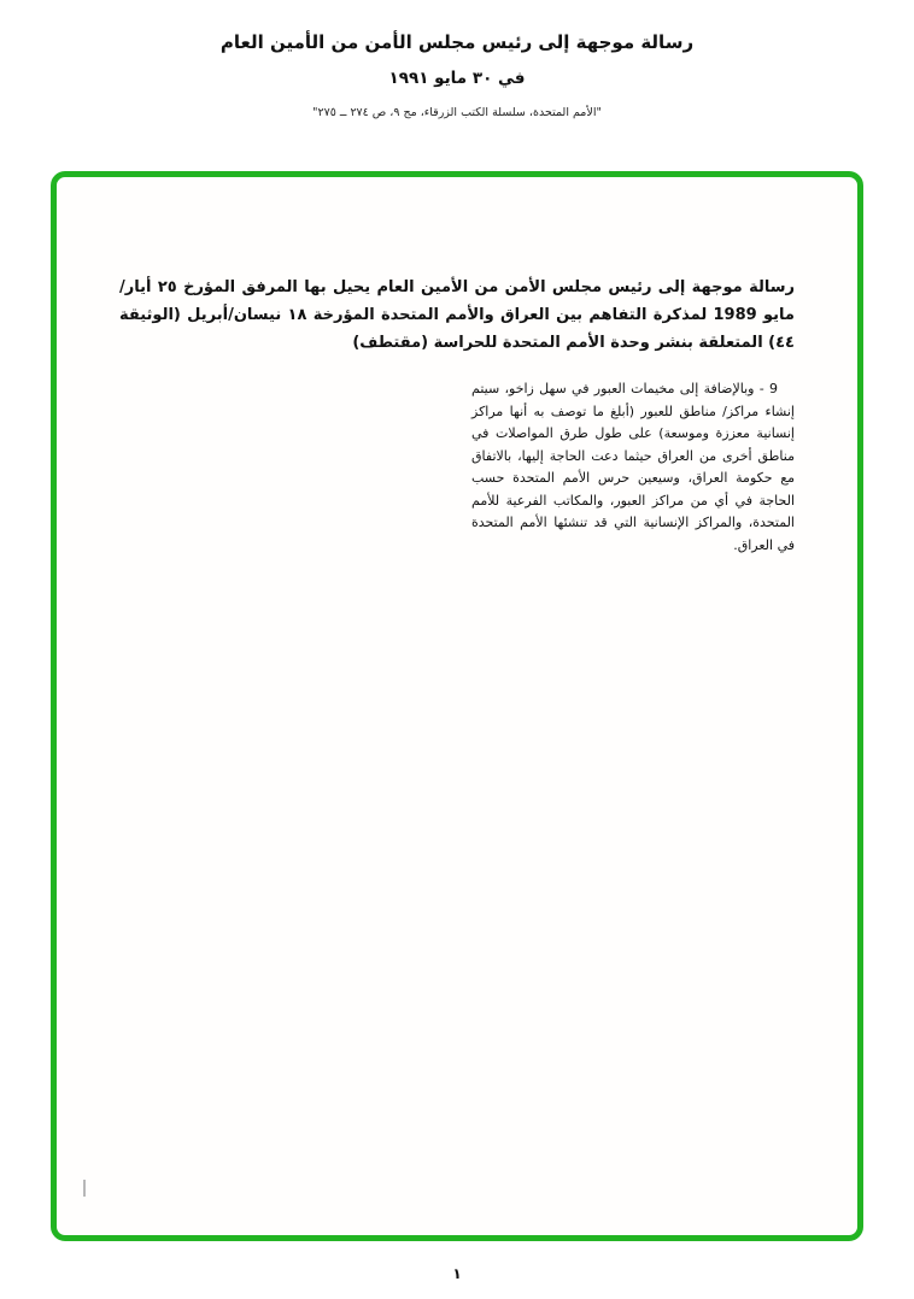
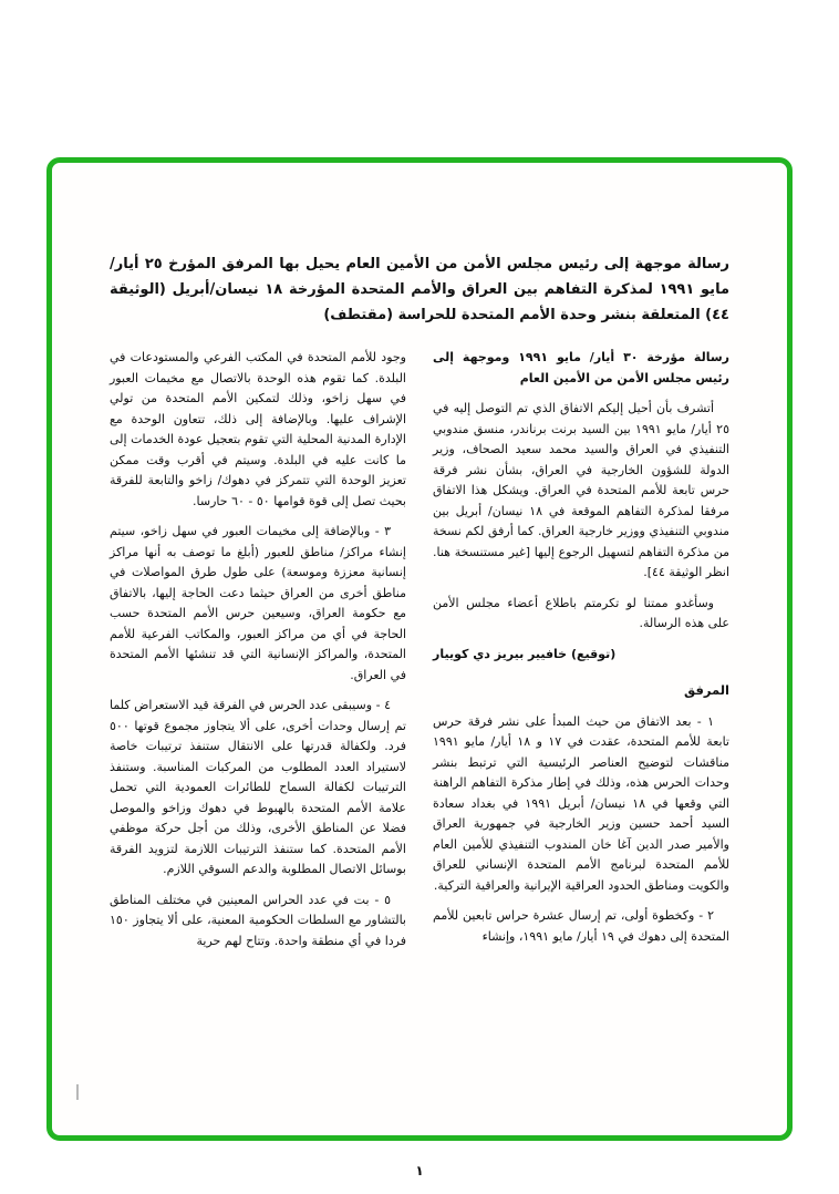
- رسالة موجهة إلى رئيس مجلس الأمن من الأمين العام
- في ٣٠ مايو ١٩٩١
- "الأمم المتحدة، سلسلة الكتب الزرقاء، مج ٩، ص ٢٧٤ ــ ٢٧٥"
- رسالة موجهة إلى رئيس مجلس الأمن من الأمين العام يحيل بها المرفق المؤرخ ٢٥ أيار/ مايو 1989 لمذكرة التفاهم بين العراق والأمم المتحدة المؤرخة ١٨ نيسان/أبريل (الوثيقة ٤٤) المتعلقة بنشر وحدة الأمم المتحدة للحراسة (مقتطف)
+ رسالة موجهة إلى رئيس مجلس الأمن من الأمين العام يحيل بها المرفق المؤرخ ٢٥ أيار/ مايو ١٩٩١ لمذكرة التفاهم بين العراق والأمم المتحدة المؤرخة ١٨ نيسان/أبريل (الوثيقة ٤٤) المتعلقة بنشر وحدة الأمم المتحدة للحراسة (مقتطف)
+ رسالة مؤرخة ٣٠ أيار/ مايو ١٩٩١ وموجهة إلى رئيس مجلس الأمن من الأمين العام
+ أتشرف بأن أحيل إليكم الاتفاق الذي تم التوصل إليه في ٢٥ أيار/ مايو ١٩٩١ بين السيد برنت برناندر، منسق مندوبي التنفيذي في العراق والسيد محمد سعيد الصحاف، وزير الدولة للشؤون الخارجية في العراق، بشأن نشر فرقة حرس تابعة للأمم المتحدة في العراق. ويشكل هذا الاتفاق مرفقا لمذكرة التفاهم الموقعة في ١٨ نيسان/ أبريل بين مندوبي التنفيذي ووزير خارجية العراق. كما أرفق لكم نسخة من مذكرة التفاهم لتسهيل الرجوع إليها [غير مستنسخة هنا. انظر الوثيقة ٤٤].
+ وسأغدو ممتنا لو تكرمتم باطلاع أعضاء مجلس الأمن على هذه الرسالة.
+ (توقيع) خافيير بيريز دي كوييار
+ المرفق
+ ١ - بعد الاتفاق من حيث المبدأ على نشر فرقة حرس تابعة للأمم المتحدة، عقدت في ١٧ و ١٨ أيار/ مايو ١٩٩١ مناقشات لتوضيح العناصر الرئيسية التي ترتبط بنشر وحدات الحرس هذه، وذلك في إطار مذكرة التفاهم الراهنة التي وقعها في ١٨ نيسان/ أبريل ١٩٩١ في بغداد سعادة السيد أحمد حسين وزير الخارجية في جمهورية العراق والأمير صدر الدين آغا خان المندوب التنفيذي للأمين العام للأمم المتحدة لبرنامج الأمم المتحدة الإنساني للعراق والكويت ومناطق الحدود العراقية الإيرانية والعراقية التركية.
+ ٢ - وكخطوة أولى، تم إرسال عشرة حراس تابعين للأمم المتحدة إلى دهوك في ١٩ أيار/ مايو ١٩٩١، وإنشاء
+ وجود للأمم المتحدة في المكتب الفرعي والمستودعات في البلدة. كما تقوم هذه الوحدة بالاتصال مع مخيمات العبور في سهل زاخو، وذلك لتمكين الأمم المتحدة من تولي الإشراف عليها. وبالإضافة إلى ذلك، تتعاون الوحدة مع الإدارة المدنية المحلية التي تقوم بتعجيل عودة الخدمات إلى ما كانت عليه في البلدة. وسيتم في أقرب وقت ممكن تعزيز الوحدة التي تتمركز في دهوك/ زاخو والتابعة للفرقة بحيث تصل إلى قوة قوامها ٥٠ - ٦٠ حارسا.
- 9 - وبالإضافة إلى مخيمات العبور في سهل زاخو، سيتم إنشاء مراكز/ مناطق للعبور (أبلغ ما توصف به أنها مراكز إنسانية معززة وموسعة) على طول طرق المواصلات في مناطق أخرى من العراق حيثما دعت الحاجة إليها، بالاتفاق مع حكومة العراق، وسيعين حرس الأمم المتحدة حسب الحاجة في أي من مراكز العبور، والمكاتب الفرعية للأمم المتحدة، والمراكز الإنسانية التي قد تنشئها الأمم المتحدة في العراق.
+ ٣ - وبالإضافة إلى مخيمات العبور في سهل زاخو، سيتم إنشاء مراكز/ مناطق للعبور (أبلغ ما توصف به أنها مراكز إنسانية معززة وموسعة) على طول طرق المواصلات في مناطق أخرى من العراق حيثما دعت الحاجة إليها، بالاتفاق مع حكومة العراق، وسيعين حرس الأمم المتحدة حسب الحاجة في أي من مراكز العبور، والمكاتب الفرعية للأمم المتحدة، والمراكز الإنسانية التي قد تنشئها الأمم المتحدة في العراق.
+ ٤ - وسيبقى عدد الحرس في الفرقة قيد الاستعراض كلما تم إرسال وحدات أخرى، على ألا يتجاوز مجموع قوتها ٥٠٠ فرد. ولكفالة قدرتها على الانتقال ستنفذ ترتيبات خاصة لاستيراد العدد المطلوب من المركبات المناسبة. وستنفذ الترتيبات لكفالة السماح للطائرات العمودية التي تحمل علامة الأمم المتحدة بالهبوط في دهوك وزاخو والموصل فضلا عن المناطق الأخرى، وذلك من أجل حركة موظفي الأمم المتحدة. كما ستنفذ الترتيبات اللازمة لتزويد الفرقة بوسائل الاتصال المطلوبة والدعم السوقي اللازم.
+ ٥ - بت في عدد الحراس المعينين في مختلف المناطق بالتشاور مع السلطات الحكومية المعنية، على ألا يتجاوز ١٥٠ فردا في أي منطقة واحدة. وتتاح لهم حرية
  ١
